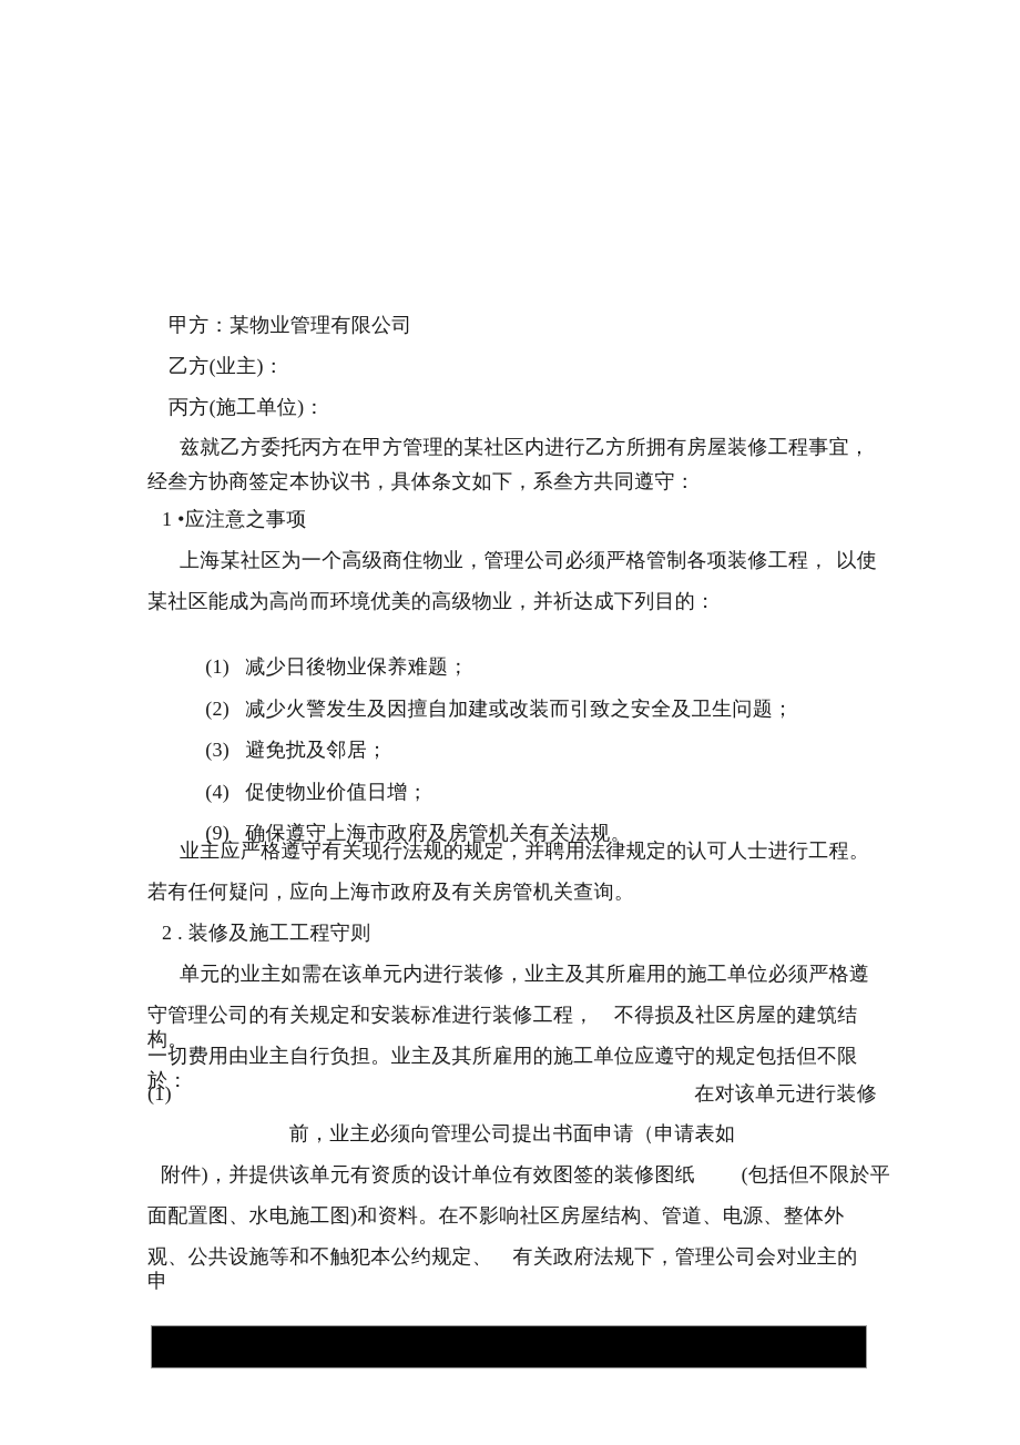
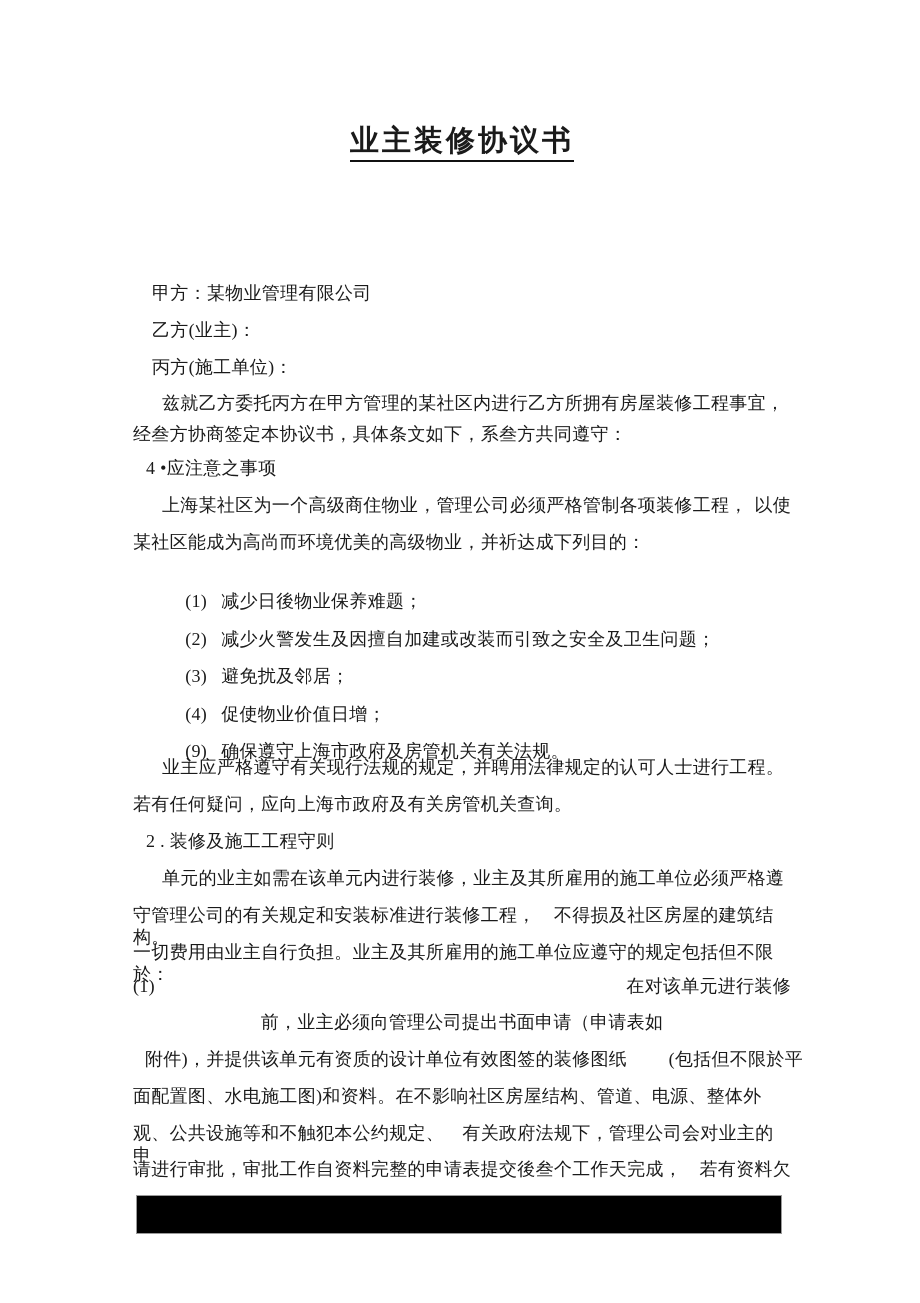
+ 业主装修协议书
  甲方：某物业管理有限公司
  乙方(业主)：
  丙方(施工单位)：
  兹就乙方委托丙方在甲方管理的某社区内进行乙方所拥有房屋装修工程事宜，
  经叁方协商签定本协议书，具体条文如下，系叁方共同遵守：
- 1 •应注意之事项
+ 4 •应注意之事项
  上海某社区为一个高级商住物业，管理公司必须严格管制各项装修工程，
  以使
  某社区能成为高尚而环境优美的高级物业，并祈达成下列目的：
  (1) 减少日後物业保养难题；
  (2) 减少火警发生及因擅自加建或改装而引致之安全及卫生问题；
  (3) 避免扰及邻居；
  (4) 促使物业价值日增；
  (9) 确保遵守上海市政府及房管机关有关法规。
  业主应严格遵守有关现行法规的规定，并聘用法律规定的认可人士进行工程。
  若有任何疑问，应向上海市政府及有关房管机关查询。
  2 . 装修及施工工程守则
  单元的业主如需在该单元内进行装修，业主及其所雇用的施工单位必须严格遵
  守管理公司的有关规定和安装标准进行装修工程， 不得损及社区房屋的建筑结构。
  一切费用由业主自行负担。业主及其所雇用的施工单位应遵守的规定包括但不限 於：
  (1)
  在对该单元进行装修
  前，业主必须向管理公司提出书面申请（申请表如
  附件)，并提供该单元有资质的设计单位有效图签的装修图纸
  (包括但不限於平
  面配置图、水电施工图)和资料。在不影响社区房屋结构、管道、电源、整体外
  观、公共设施等和不触犯本公约规定、 有关政府法规下，管理公司会对业主的申
+ 请进行审批，审批工作自资料完整的申请表提交後叁个工作天完成，
+ 若有资料欠
